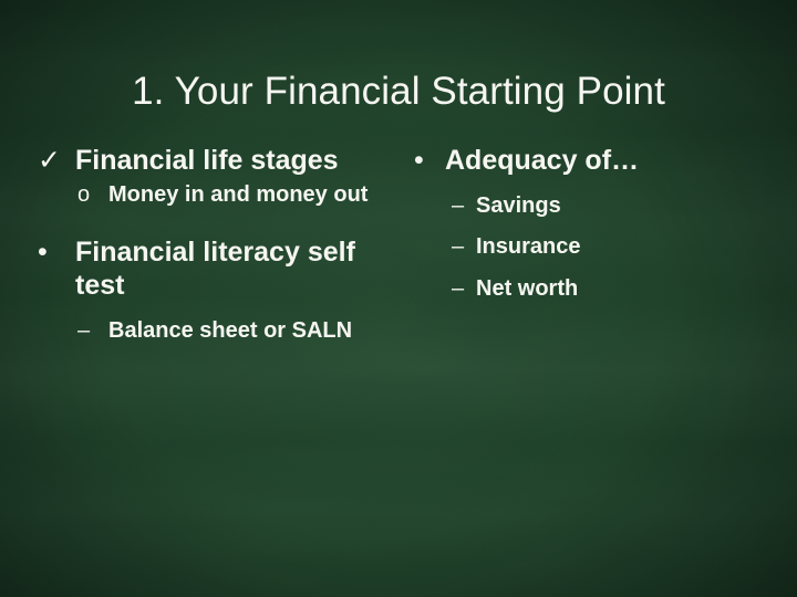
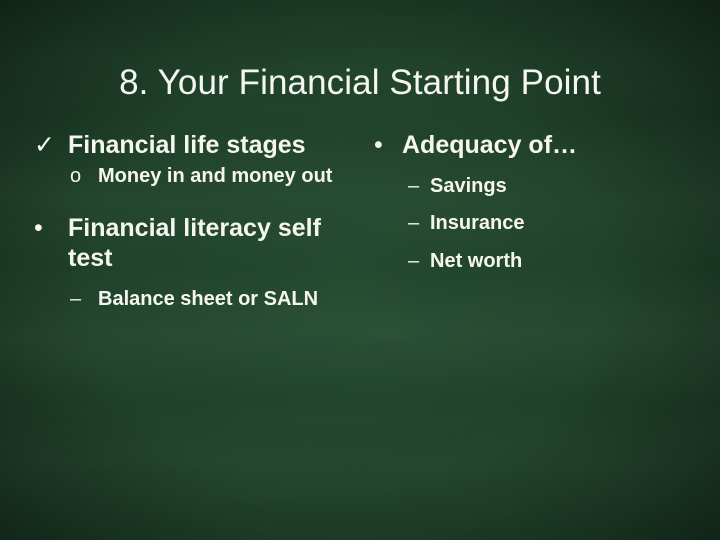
- 1. Your Financial Starting Point
+ 8. Your Financial Starting Point
  ✓
  Financial life stages
  o
  Money in and money out
  •
  Financial literacy self test
  –
  Balance sheet or SALN
  •
  Adequacy of…
  –
  Savings
  –
  Insurance
  –
  Net worth
